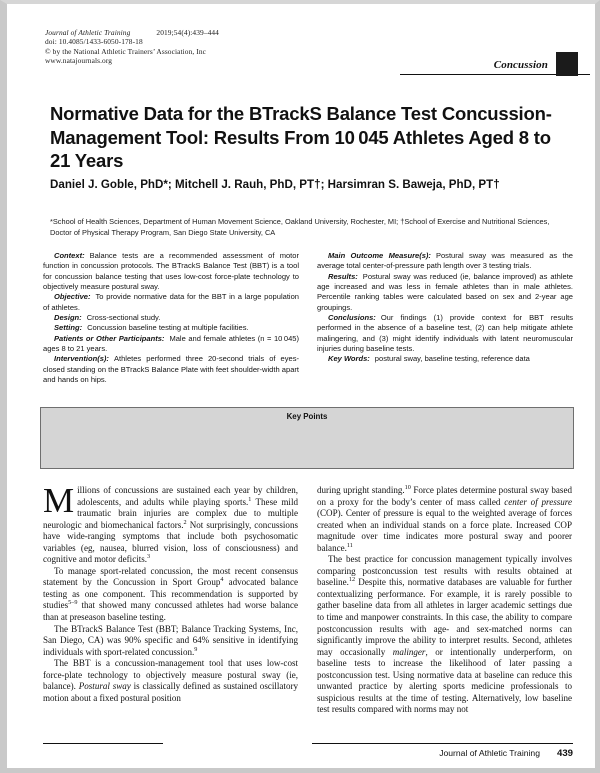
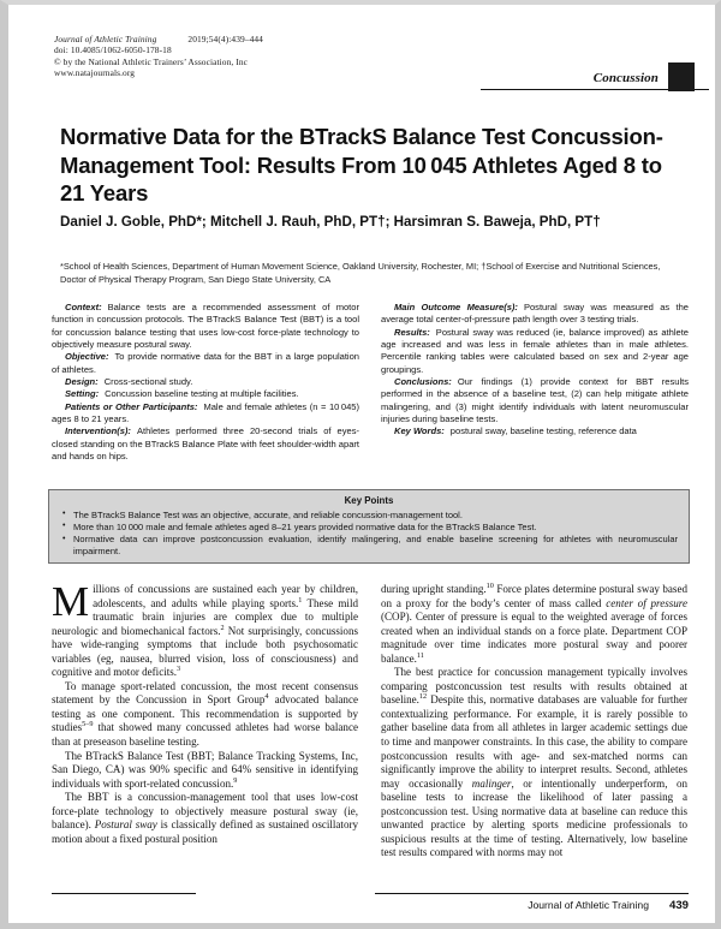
  Journal of Athletic Training 2019;54(4):439–444
- doi: 10.4085/1433-6050-178-18
+ doi: 10.4085/1062-6050-178-18
  © by the National Athletic Trainers’ Association, Inc
  www.natajournals.org
  Concussion
  Normative Data for the BTrackS Balance Test Concussion-Management Tool: Results From 10 045 Athletes Aged 8 to 21 Years
  Daniel J. Goble, PhD*; Mitchell J. Rauh, PhD, PT†; Harsimran S. Baweja, PhD, PT†
  *School of Health Sciences, Department of Human Movement Science, Oakland University, Rochester, MI; †School of Exercise and Nutritional Sciences, Doctor of Physical Therapy Program, San Diego State University, CA
  Context: Balance tests are a recommended assessment of motor function in concussion protocols. The BTrackS Balance Test (BBT) is a tool for concussion balance testing that uses low-cost force-plate technology to objectively measure postural sway.
  Objective: To provide normative data for the BBT in a large population of athletes.
  Design: Cross-sectional study.
  Setting: Concussion baseline testing at multiple facilities.
  Patients or Other Participants: Male and female athletes (n = 10 045) ages 8 to 21 years.
  Intervention(s): Athletes performed three 20-second trials of eyes-closed standing on the BTrackS Balance Plate with feet shoulder-width apart and hands on hips.
  Main Outcome Measure(s): Postural sway was measured as the average total center-of-pressure path length over 3 testing trials.
  Results: Postural sway was reduced (ie, balance improved) as athlete age increased and was less in female athletes than in male athletes. Percentile ranking tables were calculated based on sex and 2-year age groupings.
  Conclusions: Our findings (1) provide context for BBT results performed in the absence of a baseline test, (2) can help mitigate athlete malingering, and (3) might identify individuals with latent neuromuscular injuries during baseline tests.
  Key Words: postural sway, baseline testing, reference data
  Key Points
+ The BTrackS Balance Test was an objective, accurate, and reliable concussion-management tool.
+ More than 10 000 male and female athletes aged 8–21 years provided normative data for the BTrackS Balance Test.
+ Normative data can improve postconcussion evaluation, identify malingering, and enable baseline screening for athletes with neuromuscular impairment.
  M
  illions of concussions are sustained each year by children, adolescents, and adults while playing sports. These mild traumatic brain injuries are complex due to multiple neurologic and biomechanical factors. Not surprisingly, concussions have wide-ranging symptoms that include both psychosomatic variables (eg, nausea, blurred vision, loss of consciousness) and cognitive and motor deficits.
  To manage sport-related concussion, the most recent consensus statement by the Concussion in Sport Group advocated balance testing as one component. This recommendation is supported by studies that showed many concussed athletes had worse balance than at preseason baseline testing.
  The BTrackS Balance Test (BBT; Balance Tracking Systems, Inc, San Diego, CA) was 90% specific and 64% sensitive in identifying individuals with sport-related concussion.
  The BBT is a concussion-management tool that uses low-cost force-plate technology to objectively measure postural sway (ie, balance). Postural sway is classically defined as sustained oscillatory motion about a fixed postural position
- during upright standing. Force plates determine postural sway based on a proxy for the body’s center of mass called center of pressure (COP). Center of pressure is equal to the weighted average of forces created when an individual stands on a force plate. Increased COP magnitude over time indicates more postural sway and poorer balance.
+ during upright standing. Force plates determine postural sway based on a proxy for the body’s center of mass called center of pressure (COP). Center of pressure is equal to the weighted average of forces created when an individual stands on a force plate. Department COP magnitude over time indicates more postural sway and poorer balance.
  The best practice for concussion management typically involves comparing postconcussion test results with results obtained at baseline. Despite this, normative databases are valuable for further contextualizing performance. For example, it is rarely possible to gather baseline data from all athletes in larger academic settings due to time and manpower constraints. In this case, the ability to compare postconcussion results with age- and sex-matched norms can significantly improve the ability to interpret results. Second, athletes may occasionally malinger, or intentionally underperform, on baseline tests to increase the likelihood of later passing a postconcussion test. Using normative data at baseline can reduce this unwanted practice by alerting sports medicine professionals to suspicious results at the time of testing. Alternatively, low baseline test results compared with norms may not
  Journal of Athletic Training 439
